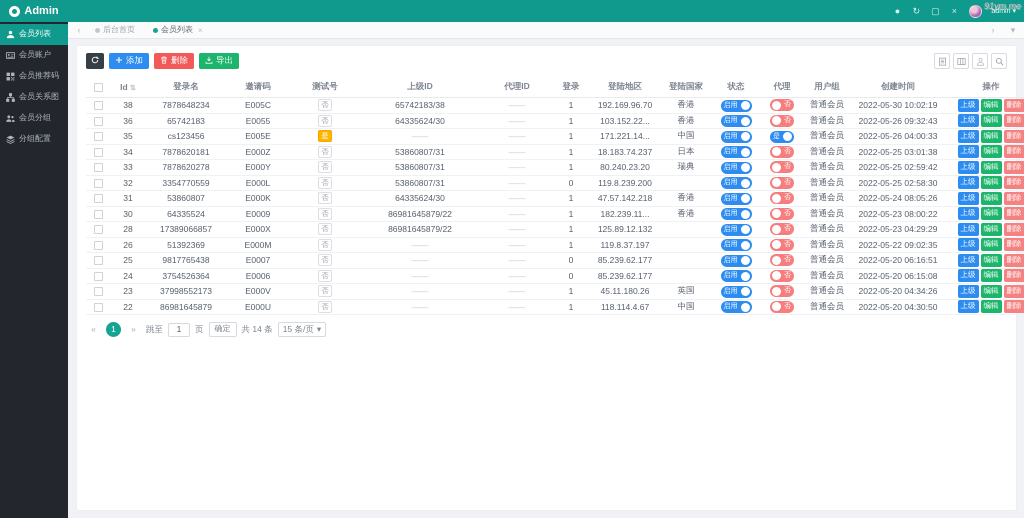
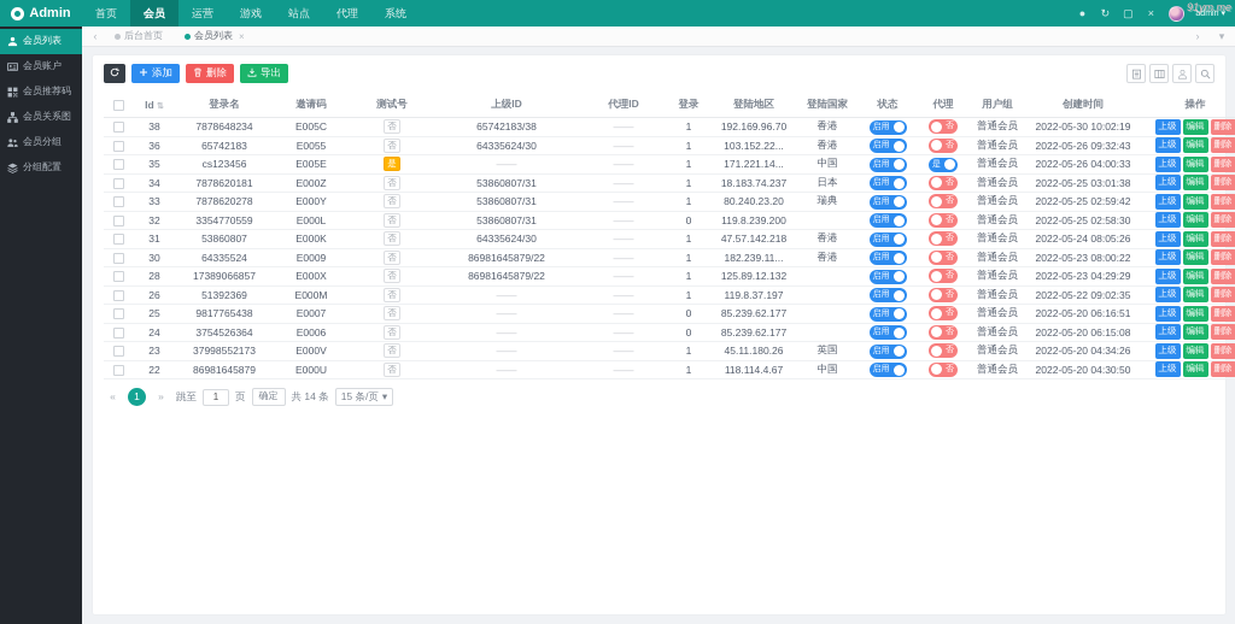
  Admin
+ 首页 会员 运营 游戏 站点 代理 系统
  ●
  ↻
  ▢
  ×
  91ym.me
  会员列表
  会员账户
  会员推荐码
  会员关系图
  会员分组
  分组配置
  ‹
  后台首页
  会员列表
  ×
  ›
  ▾
  添加
  删除
  导出
  	Id	登录名	邀请码	测试号	上级ID	代理ID	登录	登陆地区	登陆国家	状态	代理	用户组	创建时间	操作
  	38	7878648234	E005C	否	65742183/38	——	1	192.169.96.70	香港			普通会员	2022-05-30 10:02:19	上级 编辑 删除
  	36	65742183	E0055	否	64335624/30	——	1	103.152.22...	香港			普通会员	2022-05-26 09:32:43	上级 编辑 删除
  	35	cs123456	E005E	是	——	——	1	171.221.14...	中国			普通会员	2022-05-26 04:00:33	上级 编辑 删除
  	34	7878620181	E000Z	否	53860807/31	——	1	18.183.74.237	日本			普通会员	2022-05-25 03:01:38	上级 编辑 删除
  	33	7878620278	E000Y	否	53860807/31	——	1	80.240.23.20	瑞典			普通会员	2022-05-25 02:59:42	上级 编辑 删除
  	32	3354770559	E000L	否	53860807/31	——	0	119.8.239.200				普通会员	2022-05-25 02:58:30	上级 编辑 删除
  	31	53860807	E000K	否	64335624/30	——	1	47.57.142.218	香港			普通会员	2022-05-24 08:05:26	上级 编辑 删除
  	30	64335524	E0009	否	86981645879/22	——	1	182.239.11...	香港			普通会员	2022-05-23 08:00:22	上级 编辑 删除
  	28	17389066857	E000X	否	86981645879/22	——	1	125.89.12.132				普通会员	2022-05-23 04:29:29	上级 编辑 删除
  	26	51392369	E000M	否	——	——	1	119.8.37.197				普通会员	2022-05-22 09:02:35	上级 编辑 删除
  	25	9817765438	E0007	否	——	——	0	85.239.62.177				普通会员	2022-05-20 06:16:51	上级 编辑 删除
  	24	3754526364	E0006	否	——	——	0	85.239.62.177				普通会员	2022-05-20 06:15:08	上级 编辑 删除
  	23	37998552173	E000V	否	——	——	1	45.11.180.26	英国			普通会员	2022-05-20 04:34:26	上级 编辑 删除
  	22	86981645879	E000U	否	——	——	1	118.114.4.67	中国			普通会员	2022-05-20 04:30:50	上级 编辑 删除
  «
  1
  »
  跳至
  1
  页
  确定
  共 14 条
  15 条/页
  ▾
